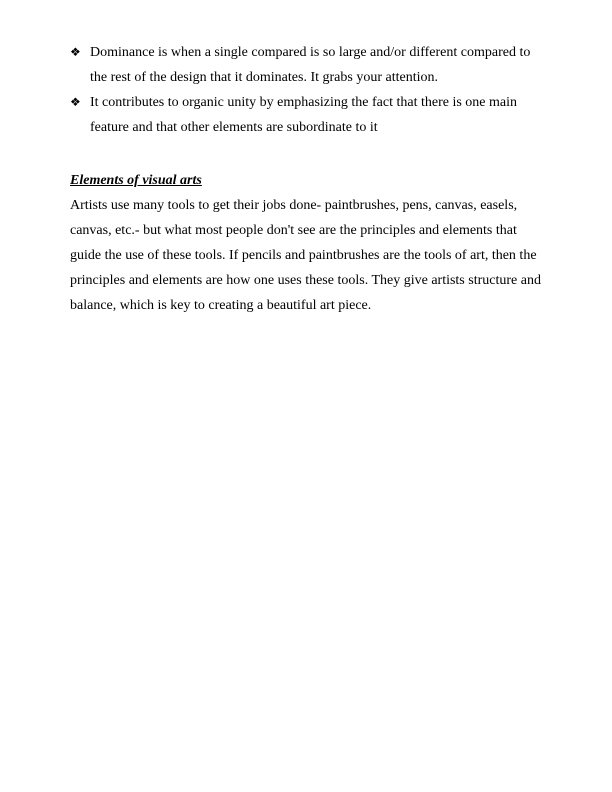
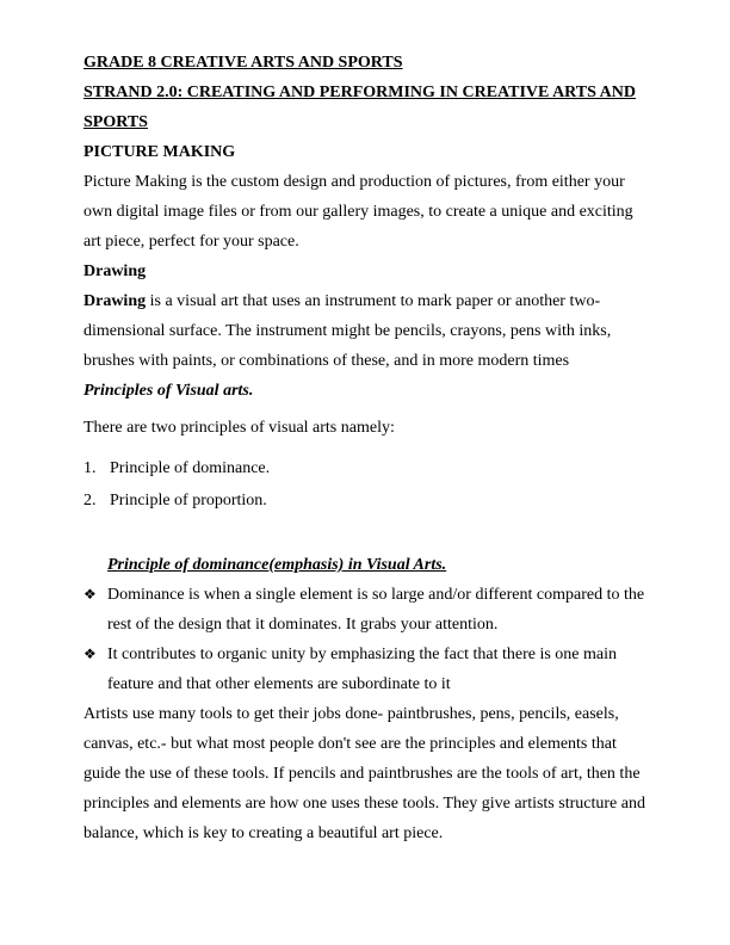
+ GRADE 8 CREATIVE ARTS AND SPORTS
+ STRAND 2.0: CREATING AND PERFORMING IN CREATIVE ARTS AND SPORTS
+ PICTURE MAKING
+ Picture Making is the custom design and production of pictures, from either your own digital image files or from our gallery images, to create a unique and exciting art piece, perfect for your space.
+ Drawing
+ Drawing is a visual art that uses an instrument to mark paper or another two-dimensional surface. The instrument might be pencils, crayons, pens with inks, brushes with paints, or combinations of these, and in more modern times
+ Principles of Visual arts.
+ There are two principles of visual arts namely:
+ 1.
+ Principle of dominance.
+ 2.
+ Principle of proportion.
+ Principle of dominance(emphasis) in Visual Arts.
  ❖
- Dominance is when a single compared is so large and/or different compared to the rest of the design that it dominates. It grabs your attention.
+ Dominance is when a single element is so large and/or different compared to the rest of the design that it dominates. It grabs your attention.
  ❖
  It contributes to organic unity by emphasizing the fact that there is one main feature and that other elements are subordinate to it
- Elements of visual arts
- Artists use many tools to get their jobs done- paintbrushes, pens, canvas, easels, canvas, etc.- but what most people don't see are the principles and elements that guide the use of these tools. If pencils and paintbrushes are the tools of art, then the principles and elements are how one uses these tools. They give artists structure and balance, which is key to creating a beautiful art piece.
+ Artists use many tools to get their jobs done- paintbrushes, pens, pencils, easels, canvas, etc.- but what most people don't see are the principles and elements that guide the use of these tools. If pencils and paintbrushes are the tools of art, then the principles and elements are how one uses these tools. They give artists structure and balance, which is key to creating a beautiful art piece.
